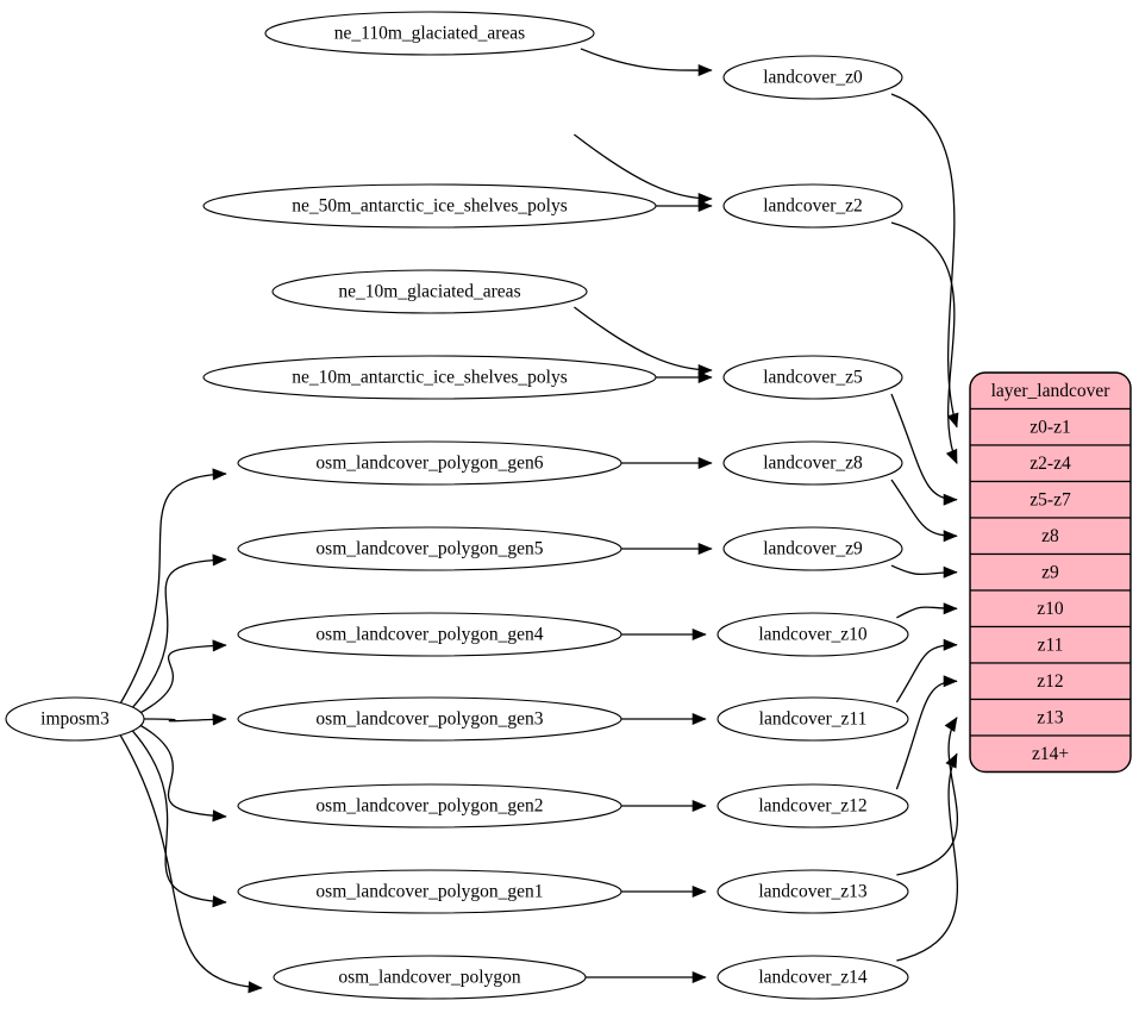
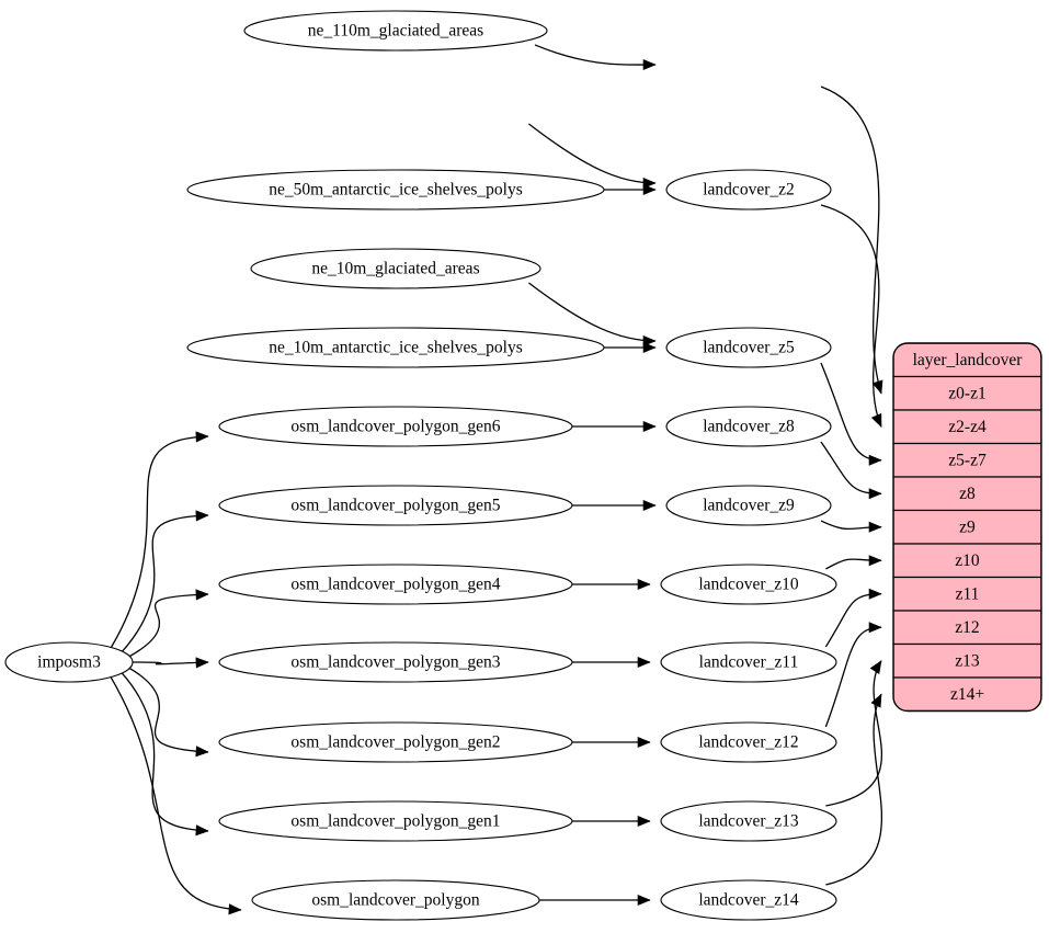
  ne_110m_glaciated_areas
  ne_50m_antarctic_ice_shelves_polys
  ne_10m_glaciated_areas
  ne_10m_antarctic_ice_shelves_polys
  osm_landcover_polygon_gen6
  osm_landcover_polygon_gen5
  osm_landcover_polygon_gen4
  osm_landcover_polygon_gen3
  osm_landcover_polygon_gen2
  osm_landcover_polygon_gen1
  osm_landcover_polygon
- landcover_z0
  landcover_z2
  landcover_z5
  landcover_z8
  landcover_z9
  landcover_z10
  landcover_z11
  landcover_z12
  landcover_z13
  landcover_z14
  imposm3
  layer_landcover
  z0-z1
  z2-z4
  z5-z7
  z8
  z9
  z10
  z11
  z12
  z13
  z14+
